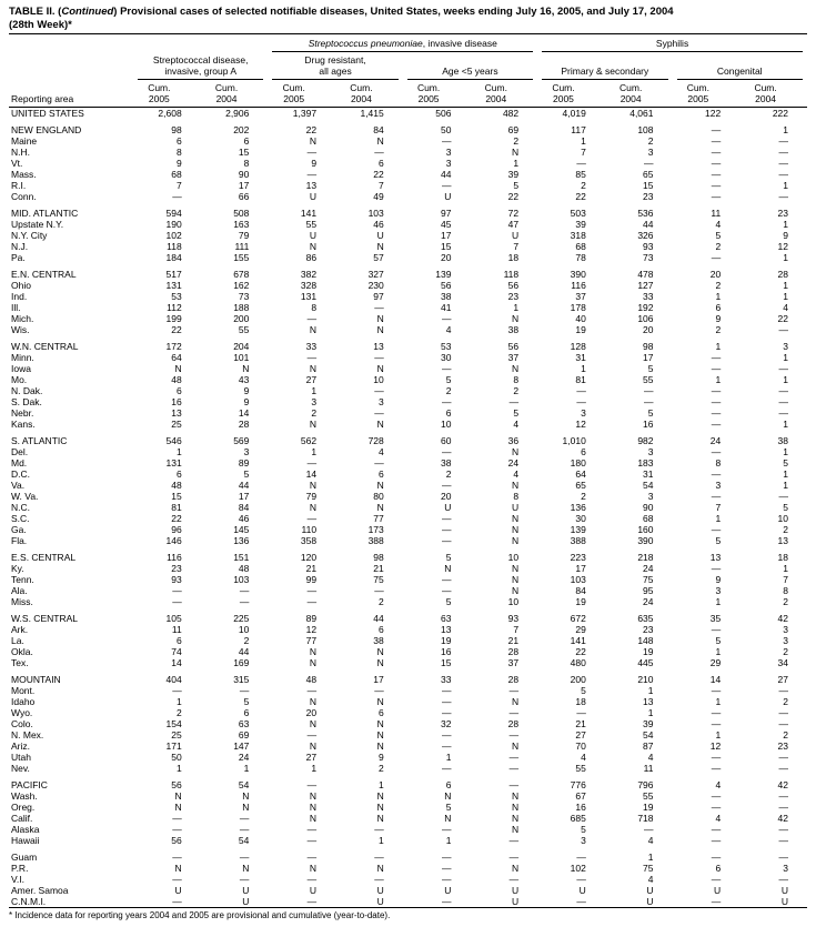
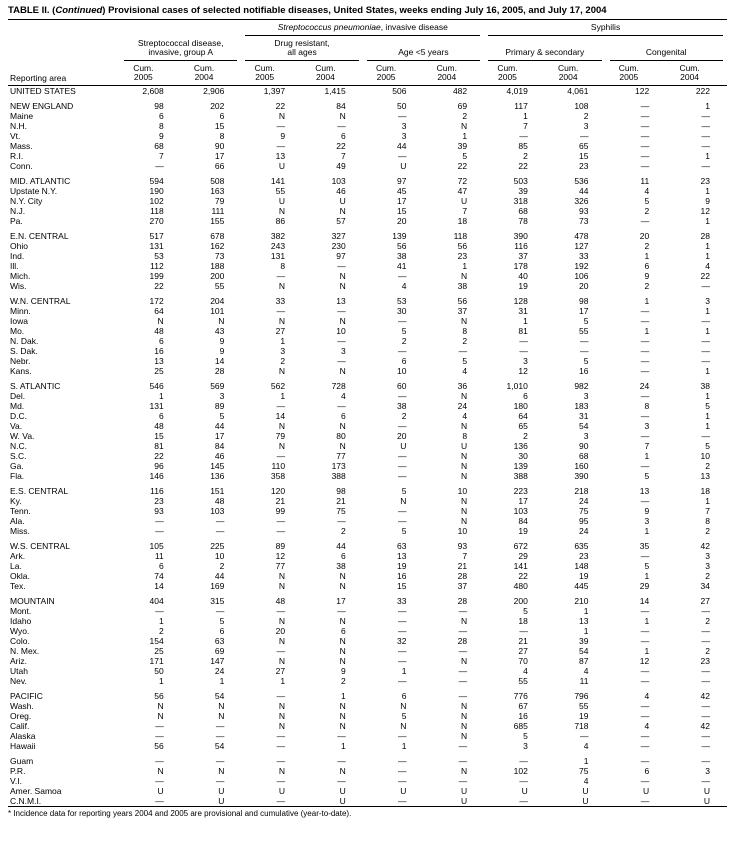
  TABLE II. (Continued) Provisional cases of selected notifiable diseases, United States, weeks ending July 16, 2005, and July 17, 2004
- (28th Week)*
  Reporting area	Streptococcal disease, invasive, group A	Streptococcus pneumoniae, invasive disease	Syphilis
  Drug resistant, all ages	Age <5 years	Primary & secondary	Congenital
  Cum.2005	Cum.2004	Cum.2005	Cum.2004	Cum.2005	Cum.2004	Cum.2005	Cum.2004	Cum.2005	Cum.2004
  UNITED STATES	2,608	2,906	1,397	1,415	506	482	4,019	4,061	122	222
  NEW ENGLAND	98	202	22	84	50	69	117	108	—	1
  Maine	6	6	N	N	—	2	1	2	—	—
  N.H.	8	15	—	—	3	N	7	3	—	—
  Vt.	9	8	9	6	3	1	—	—	—	—
  Mass.	68	90	—	22	44	39	85	65	—	—
  R.I.	7	17	13	7	—	5	2	15	—	1
  Conn.	—	66	U	49	U	22	22	23	—	—
  MID. ATLANTIC	594	508	141	103	97	72	503	536	11	23
  Upstate N.Y.	190	163	55	46	45	47	39	44	4	1
  N.Y. City	102	79	U	U	17	U	318	326	5	9
  N.J.	118	111	N	N	15	7	68	93	2	12
- Pa.	184	155	86	57	20	18	78	73	—	1
+ Pa.	270	155	86	57	20	18	78	73	—	1
  E.N. CENTRAL	517	678	382	327	139	118	390	478	20	28
- Ohio	131	162	328	230	56	56	116	127	2	1
+ Ohio	131	162	243	230	56	56	116	127	2	1
  Ind.	53	73	131	97	38	23	37	33	1	1
  Ill.	112	188	8	—	41	1	178	192	6	4
  Mich.	199	200	—	N	—	N	40	106	9	22
  Wis.	22	55	N	N	4	38	19	20	2	—
  W.N. CENTRAL	172	204	33	13	53	56	128	98	1	3
  Minn.	64	101	—	—	30	37	31	17	—	1
  Iowa	N	N	N	N	—	N	1	5	—	—
  Mo.	48	43	27	10	5	8	81	55	1	1
  N. Dak.	6	9	1	—	2	2	—	—	—	—
  S. Dak.	16	9	3	3	—	—	—	—	—	—
  Nebr.	13	14	2	—	6	5	3	5	—	—
  Kans.	25	28	N	N	10	4	12	16	—	1
  S. ATLANTIC	546	569	562	728	60	36	1,010	982	24	38
  Del.	1	3	1	4	—	N	6	3	—	1
  Md.	131	89	—	—	38	24	180	183	8	5
  D.C.	6	5	14	6	2	4	64	31	—	1
  Va.	48	44	N	N	—	N	65	54	3	1
  W. Va.	15	17	79	80	20	8	2	3	—	—
  N.C.	81	84	N	N	U	U	136	90	7	5
  S.C.	22	46	—	77	—	N	30	68	1	10
  Ga.	96	145	110	173	—	N	139	160	—	2
  Fla.	146	136	358	388	—	N	388	390	5	13
  E.S. CENTRAL	116	151	120	98	5	10	223	218	13	18
  Ky.	23	48	21	21	N	N	17	24	—	1
  Tenn.	93	103	99	75	—	N	103	75	9	7
  Ala.	—	—	—	—	—	N	84	95	3	8
  Miss.	—	—	—	2	5	10	19	24	1	2
  W.S. CENTRAL	105	225	89	44	63	93	672	635	35	42
  Ark.	11	10	12	6	13	7	29	23	—	3
  La.	6	2	77	38	19	21	141	148	5	3
  Okla.	74	44	N	N	16	28	22	19	1	2
  Tex.	14	169	N	N	15	37	480	445	29	34
  MOUNTAIN	404	315	48	17	33	28	200	210	14	27
  Mont.	—	—	—	—	—	—	5	1	—	—
  Idaho	1	5	N	N	—	N	18	13	1	2
  Wyo.	2	6	20	6	—	—	—	1	—	—
  Colo.	154	63	N	N	32	28	21	39	—	—
  N. Mex.	25	69	—	N	—	—	27	54	1	2
  Ariz.	171	147	N	N	—	N	70	87	12	23
  Utah	50	24	27	9	1	—	4	4	—	—
  Nev.	1	1	1	2	—	—	55	11	—	—
  PACIFIC	56	54	—	1	6	—	776	796	4	42
  Wash.	N	N	N	N	N	N	67	55	—	—
  Oreg.	N	N	N	N	5	N	16	19	—	—
  Calif.	—	—	N	N	N	N	685	718	4	42
  Alaska	—	—	—	—	—	N	5	—	—	—
  Hawaii	56	54	—	1	1	—	3	4	—	—
  Guam	—	—	—	—	—	—	—	1	—	—
  P.R.	N	N	N	N	—	N	102	75	6	3
  V.I.	—	—	—	—	—	—	—	4	—	—
  Amer. Samoa	U	U	U	U	U	U	U	U	U	U
  C.N.M.I.	—	U	—	U	—	U	—	U	—	U
  * Incidence data for reporting years 2004 and 2005 are provisional and cumulative (year-to-date).
